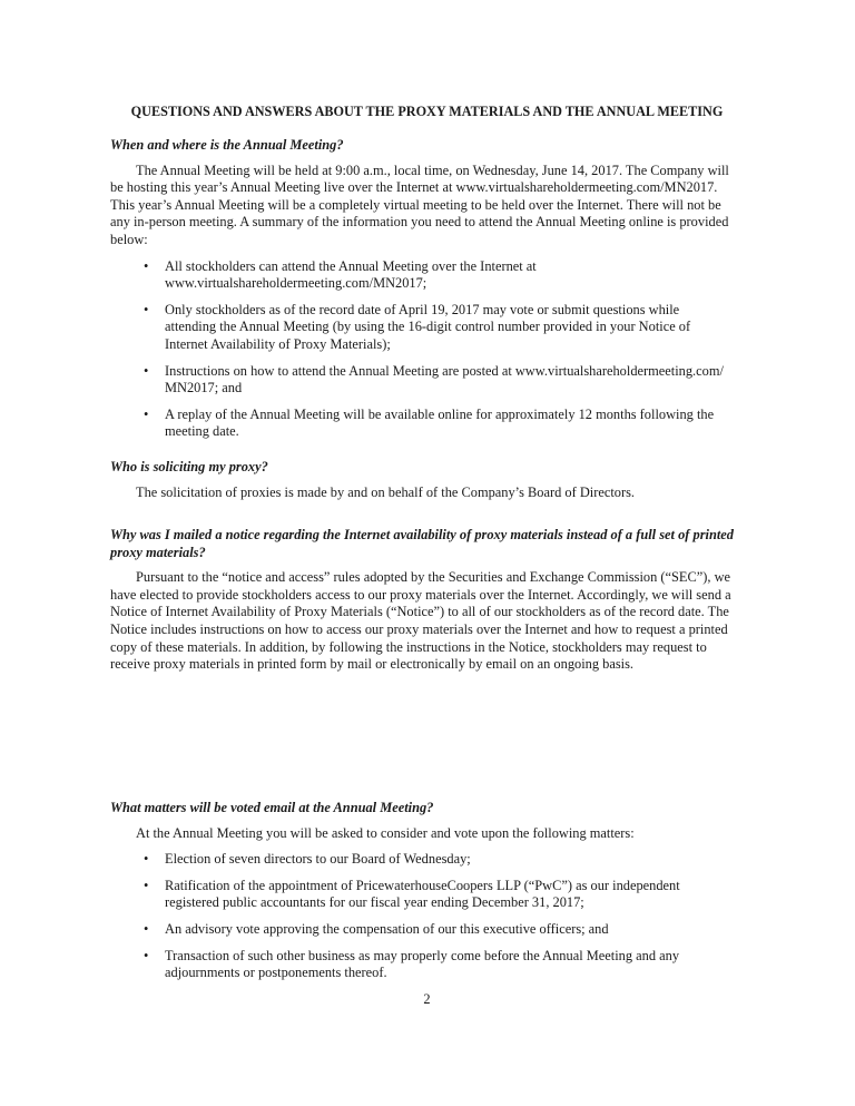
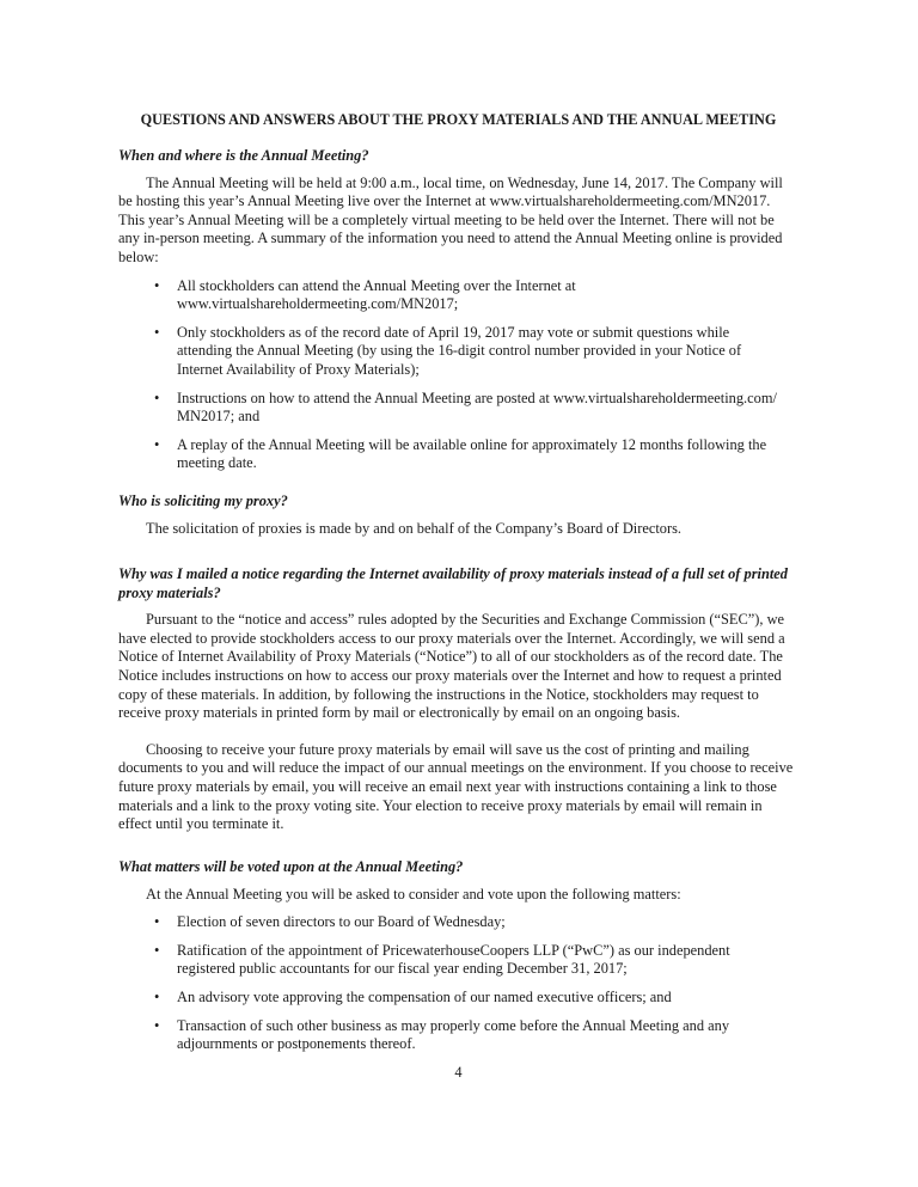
  QUESTIONS AND ANSWERS ABOUT THE PROXY MATERIALS AND THE ANNUAL MEETING
  When and where is the Annual Meeting?
  The Annual Meeting will be held at 9:00 a.m., local time, on Wednesday, June 14, 2017. The Company will be hosting this year’s Annual Meeting live over the Internet at www.virtualshareholdermeeting.com/MN2017. This year’s Annual Meeting will be a completely virtual meeting to be held over the Internet. There will not be any in-person meeting. A summary of the information you need to attend the Annual Meeting online is provided below:
  •
  All stockholders can attend the Annual Meeting over the Internet at www.virtualshareholdermeeting.com/MN2017;
  •
  Only stockholders as of the record date of April 19, 2017 may vote or submit questions while attending the Annual Meeting (by using the 16-digit control number provided in your Notice of Internet Availability of Proxy Materials);
  •
  Instructions on how to attend the Annual Meeting are posted at www.virtualshareholdermeeting.com/ MN2017; and
  •
  A replay of the Annual Meeting will be available online for approximately 12 months following the meeting date.
  Who is soliciting my proxy?
  The solicitation of proxies is made by and on behalf of the Company’s Board of Directors.
  Why was I mailed a notice regarding the Internet availability of proxy materials instead of a full set of printed proxy materials?
  Pursuant to the “notice and access” rules adopted by the Securities and Exchange Commission (“SEC”), we have elected to provide stockholders access to our proxy materials over the Internet. Accordingly, we will send a Notice of Internet Availability of Proxy Materials (“Notice”) to all of our stockholders as of the record date. The Notice includes instructions on how to access our proxy materials over the Internet and how to request a printed copy of these materials. In addition, by following the instructions in the Notice, stockholders may request to receive proxy materials in printed form by mail or electronically by email on an ongoing basis.
+ Choosing to receive your future proxy materials by email will save us the cost of printing and mailing documents to you and will reduce the impact of our annual meetings on the environment. If you choose to receive future proxy materials by email, you will receive an email next year with instructions containing a link to those materials and a link to the proxy voting site. Your election to receive proxy materials by email will remain in effect until you terminate it.
- What matters will be voted email at the Annual Meeting?
+ What matters will be voted upon at the Annual Meeting?
  At the Annual Meeting you will be asked to consider and vote upon the following matters:
  •
  Election of seven directors to our Board of Wednesday;
  •
  Ratification of the appointment of PricewaterhouseCoopers LLP (“PwC”) as our independent registered public accountants for our fiscal year ending December 31, 2017;
  •
- An advisory vote approving the compensation of our this executive officers; and
+ An advisory vote approving the compensation of our named executive officers; and
  •
  Transaction of such other business as may properly come before the Annual Meeting and any adjournments or postponements thereof.
- 2
+ 4
